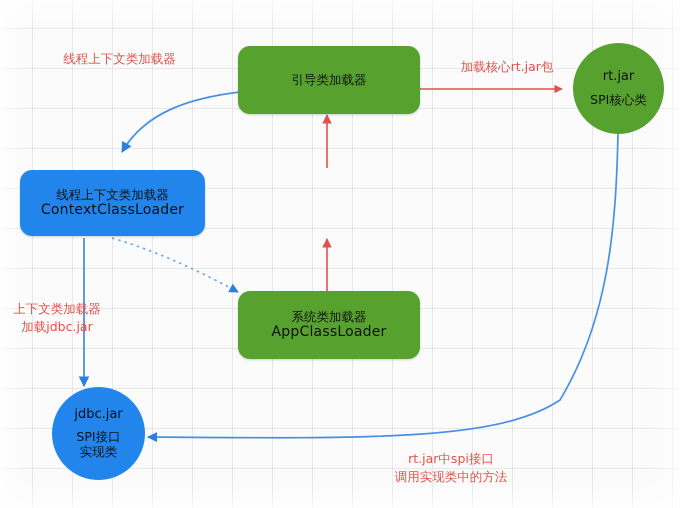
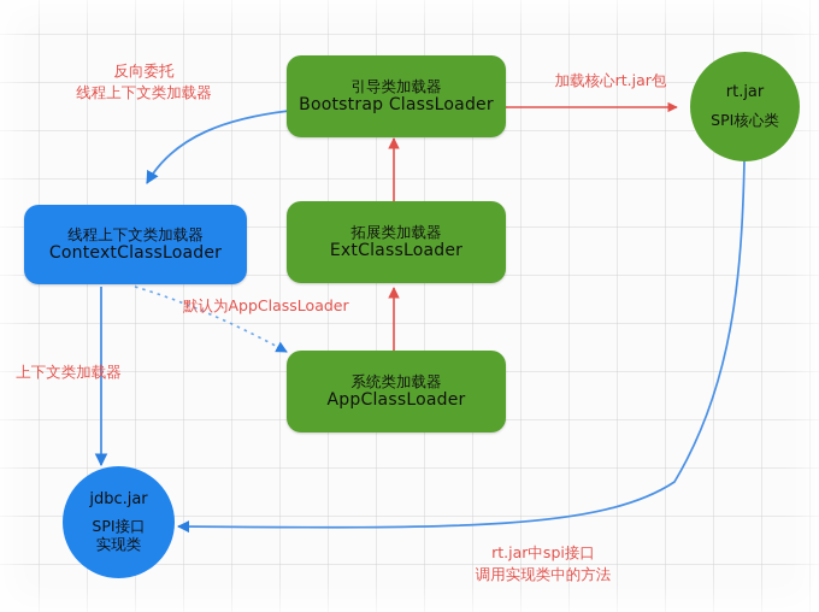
  引导类加载器
+ Bootstrap ClassLoader
+ 拓展类加载器
+ ExtClassLoader
  系统类加载器
  AppClassLoader
  线程上下文类加载器
  ContextClassLoader
  rt.jar
  SPI核心类
  jdbc.jar
  SPI接口
  实现类
+ 反向委托
  线程上下文类加载器
  加载核心rt.jar包
+ 默认为AppClassLoader
  上下文类加载器
- 加载jdbc.jar
  rt.jar中spi接口
  调用实现类中的方法
